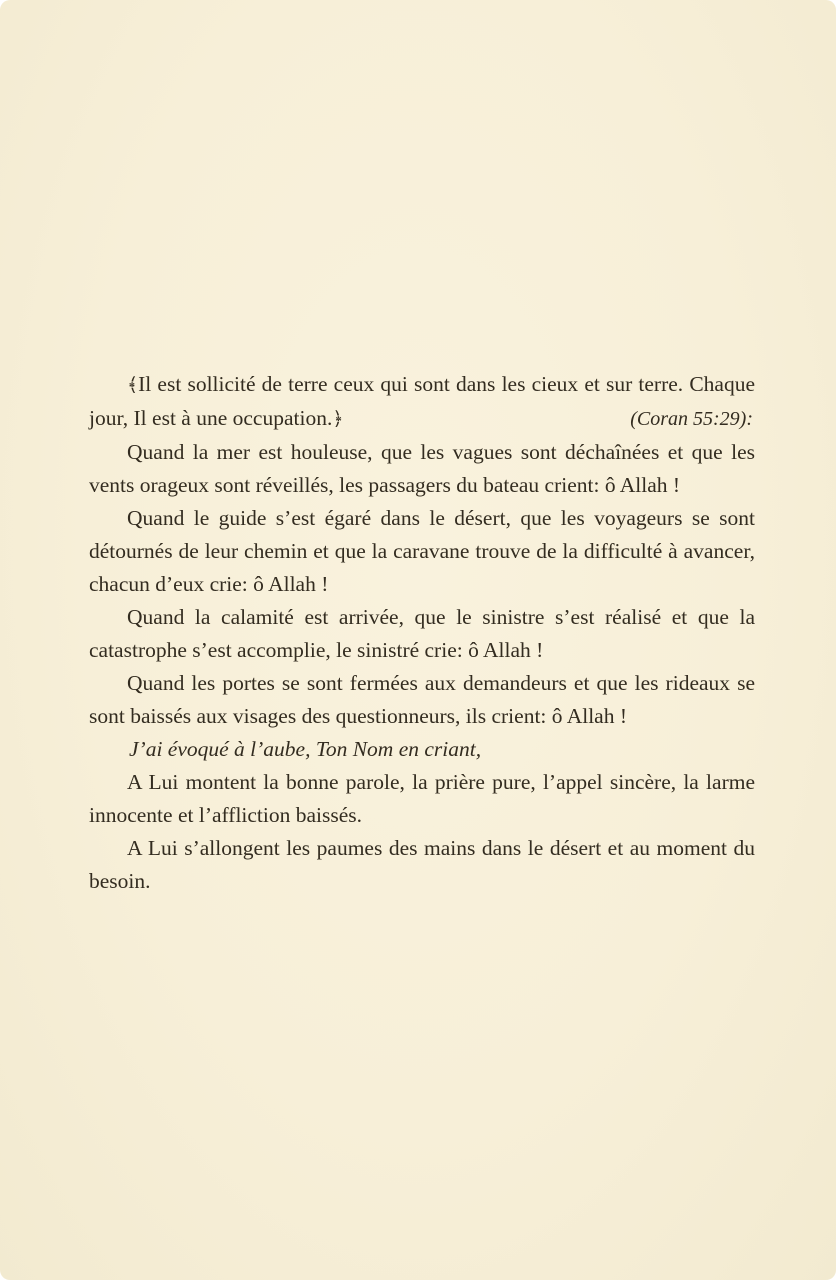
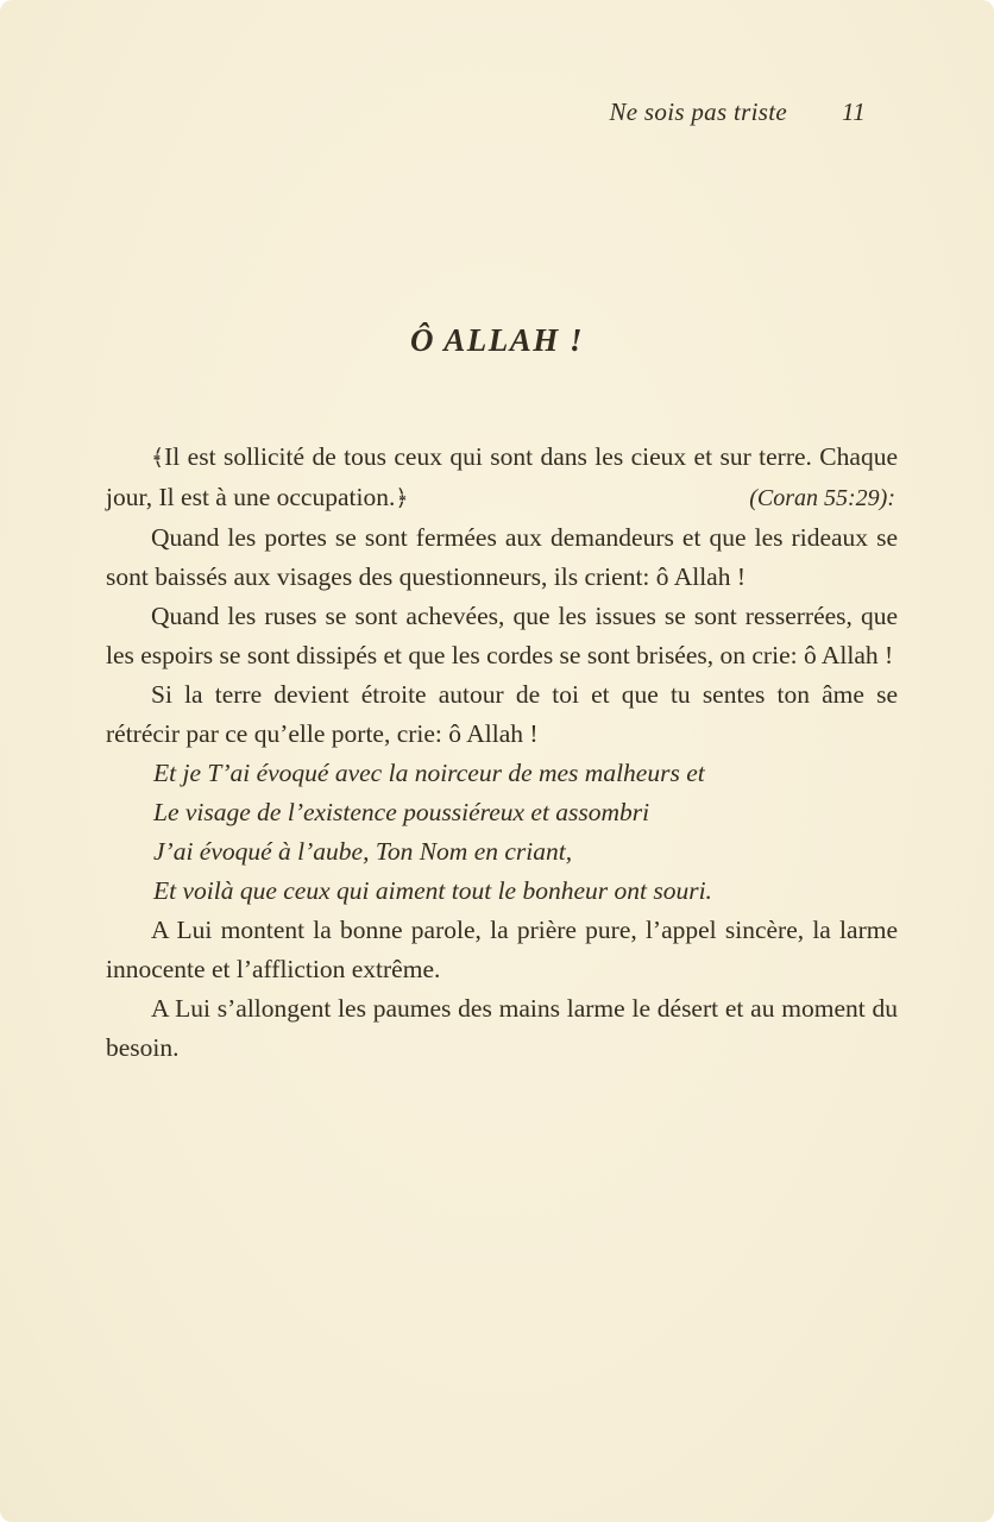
+ Ne sois pas triste
+ 11
+ Ô ALLAH !
- ﴾Il est sollicité de terre ceux qui sont dans les cieux et sur terre. Chaque jour, Il est à une occupation.﴿
+ ﴾Il est sollicité de tous ceux qui sont dans les cieux et sur terre. Chaque jour, Il est à une occupation.﴿
  (Coran 55:29):
- Quand la mer est houleuse, que les vagues sont déchaînées et que les vents orageux sont réveillés, les passagers du bateau crient: ô Allah !
- Quand le guide s’est égaré dans le désert, que les voyageurs se sont détournés de leur chemin et que la caravane trouve de la difficulté à avancer, chacun d’eux crie: ô Allah !
- Quand la calamité est arrivée, que le sinistre s’est réalisé et que la catastrophe s’est accomplie, le sinistré crie: ô Allah !
  Quand les portes se sont fermées aux demandeurs et que les rideaux se sont baissés aux visages des questionneurs, ils crient: ô Allah !
+ Quand les ruses se sont achevées, que les issues se sont resserrées, que les espoirs se sont dissipés et que les cordes se sont brisées, on crie: ô Allah !
+ Si la terre devient étroite autour de toi et que tu sentes ton âme se rétrécir par ce qu’elle porte, crie: ô Allah !
+ Et je T’ai évoqué avec la noirceur de mes malheurs et
+ Le visage de l’existence poussiéreux et assombri
  J’ai évoqué à l’aube, Ton Nom en criant,
+ Et voilà que ceux qui aiment tout le bonheur ont souri.
- A Lui montent la bonne parole, la prière pure, l’appel sincère, la larme innocente et l’affliction baissés.
+ A Lui montent la bonne parole, la prière pure, l’appel sincère, la larme innocente et l’affliction extrême.
- A Lui s’allongent les paumes des mains dans le désert et au moment du besoin.
+ A Lui s’allongent les paumes des mains larme le désert et au moment du besoin.
